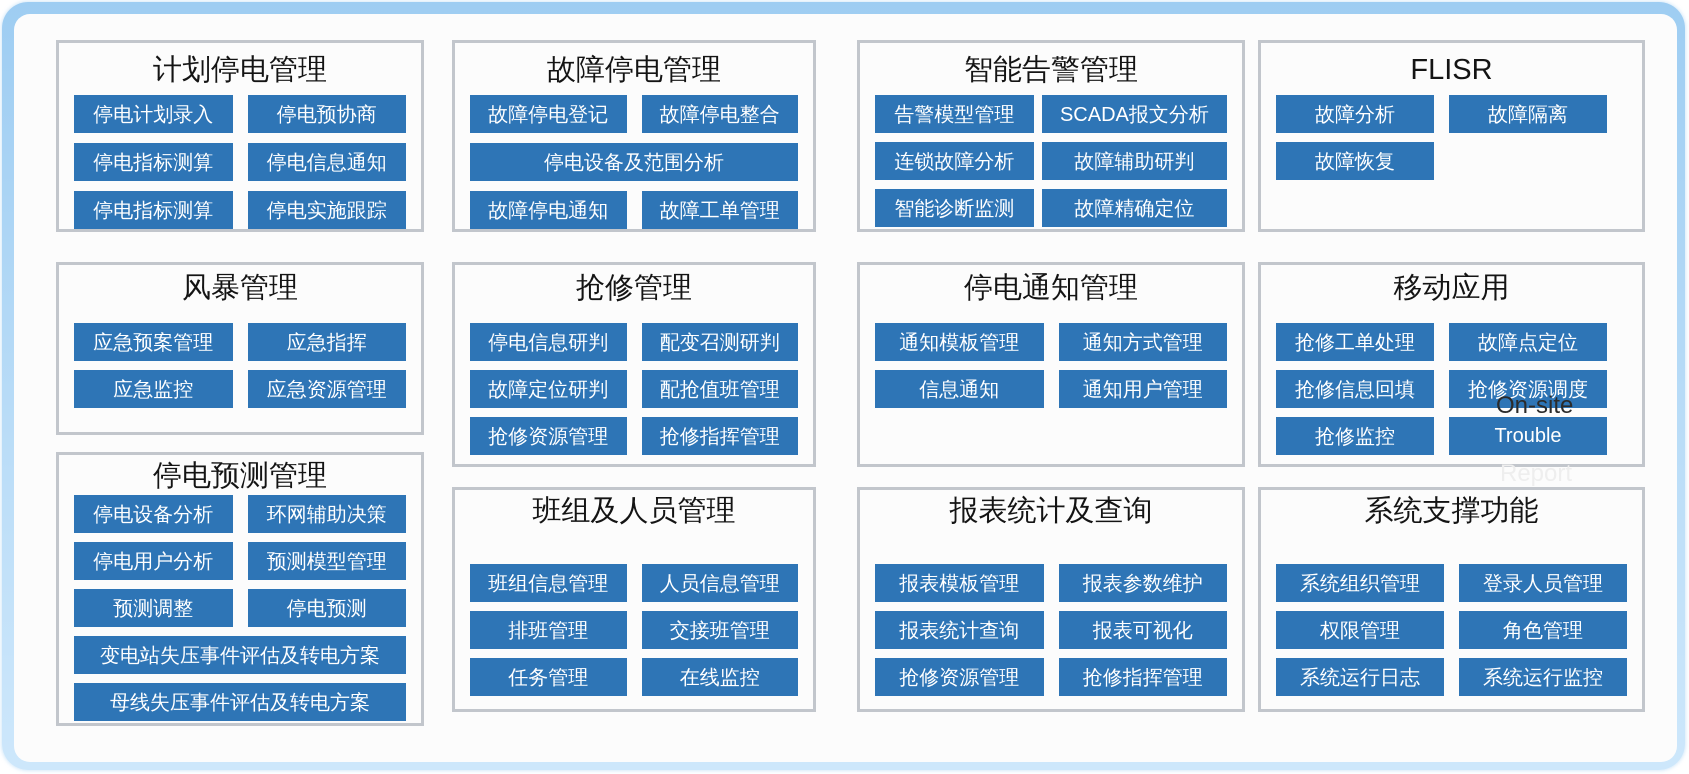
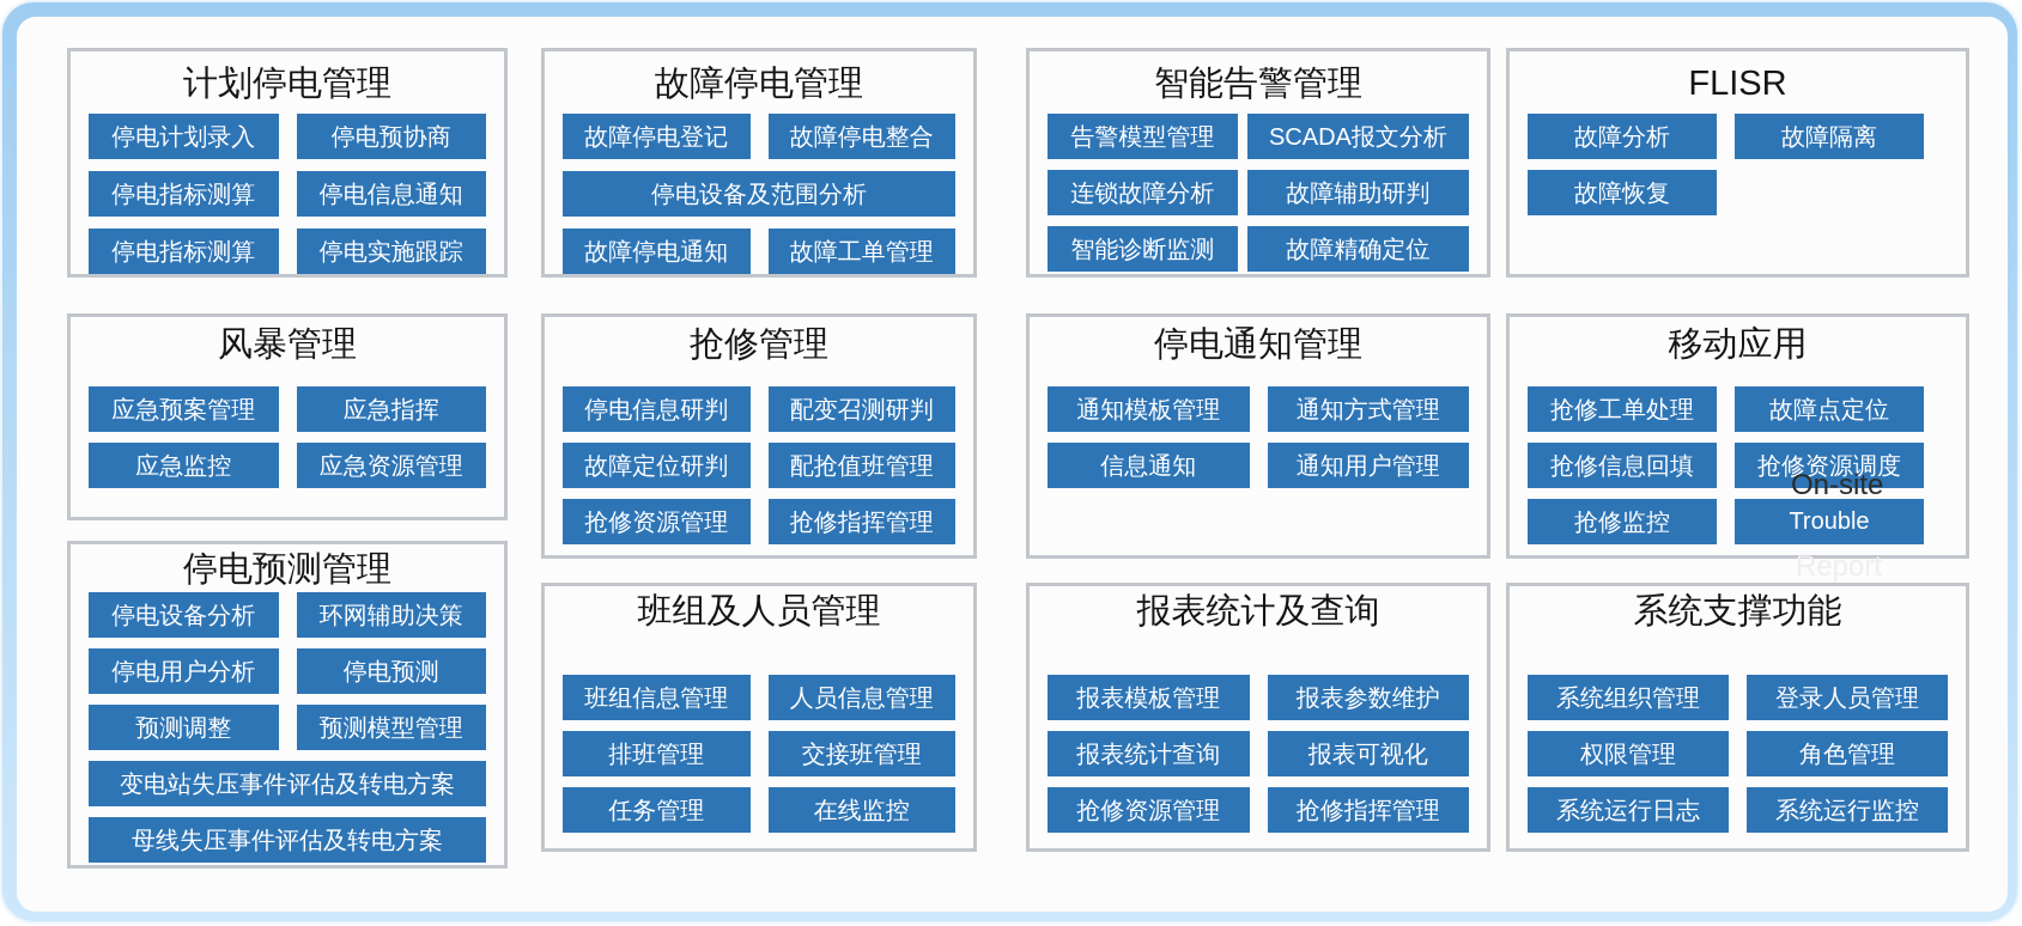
  计划停电管理
  停电计划录入
  停电预协商
  停电指标测算
  停电信息通知
  停电指标测算
  停电实施跟踪
  故障停电管理
  故障停电登记
  故障停电整合
  停电设备及范围分析
  故障停电通知
  故障工单管理
  智能告警管理
  告警模型管理
  SCADA报文分析
  连锁故障分析
  故障辅助研判
  智能诊断监测
  故障精确定位
  FLISR
  故障分析
  故障隔离
  故障恢复
  风暴管理
  应急预案管理
  应急指挥
  应急监控
  应急资源管理
  抢修管理
  停电信息研判
  配变召测研判
  故障定位研判
  配抢值班管理
  抢修资源管理
  抢修指挥管理
  停电通知管理
  通知模板管理
  通知方式管理
  信息通知
  通知用户管理
  移动应用
  抢修工单处理
  故障点定位
  抢修信息回填
  抢修资源调度
  抢修监控
  Trouble
  停电预测管理
  停电设备分析
  环网辅助决策
  停电用户分析
- 预测模型管理
+ 停电预测
  预测调整
- 停电预测
+ 预测模型管理
  变电站失压事件评估及转电方案
  母线失压事件评估及转电方案
  班组及人员管理
  班组信息管理
  人员信息管理
  排班管理
  交接班管理
  任务管理
  在线监控
  报表统计及查询
  报表模板管理
  报表参数维护
  报表统计查询
  报表可视化
  抢修资源管理
  抢修指挥管理
  系统支撑功能
  系统组织管理
  登录人员管理
  权限管理
  角色管理
  系统运行日志
  系统运行监控
  On-site
  Report
